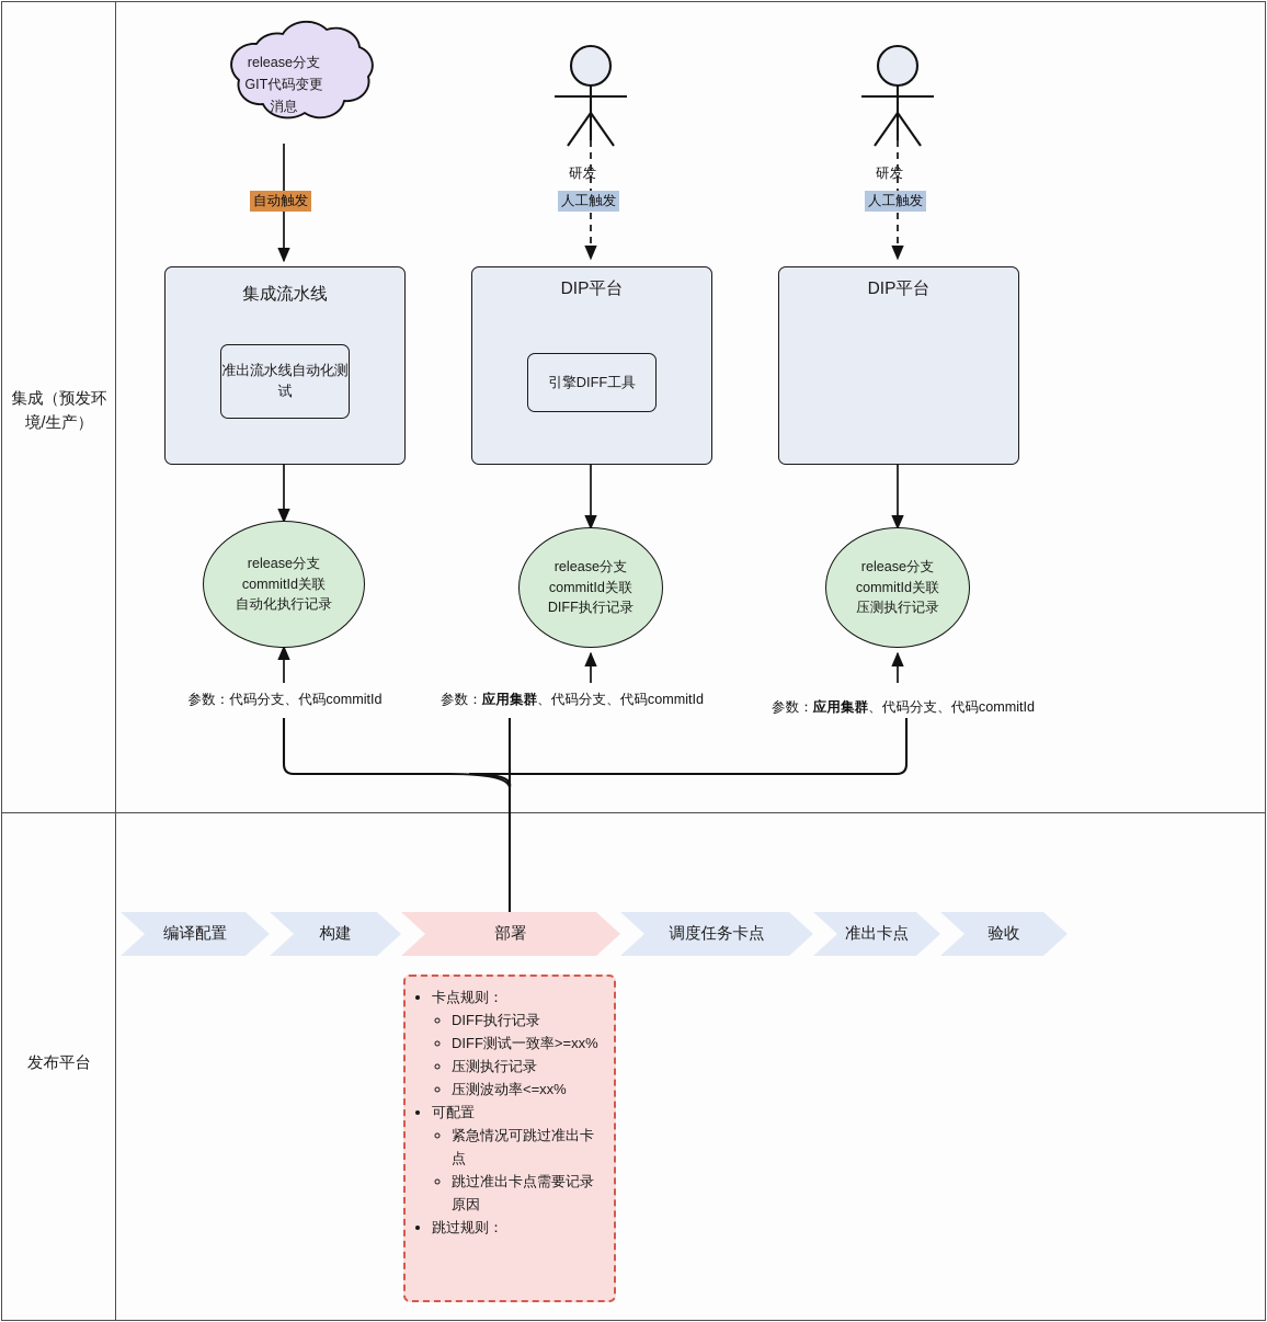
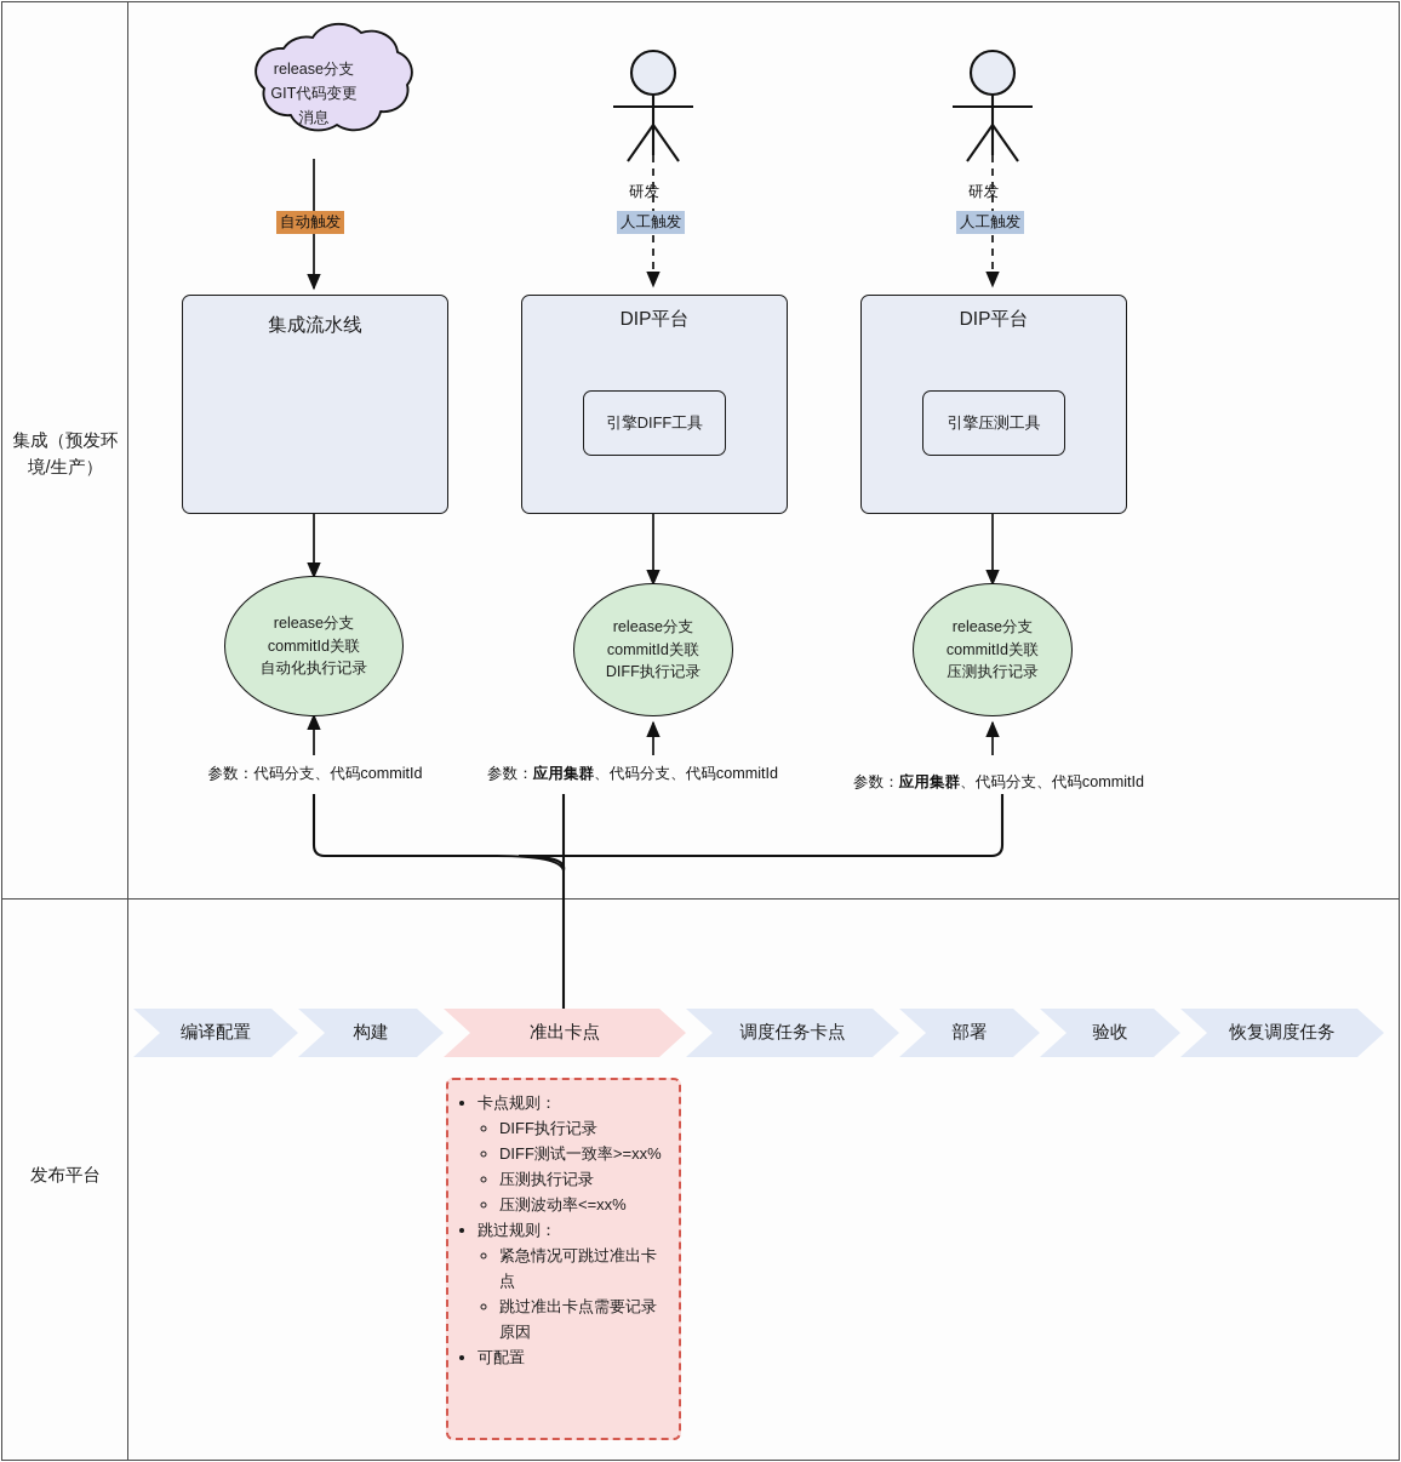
  集成（预发环境/生产）
  发布平台
  release分支
  GIT代码变更
  消息
  自动触发
  研发
  人工触发
  研发
  人工触发
  集成流水线
- 准出流水线自动化测试
  DIP平台
  引擎DIFF工具
  DIP平台
+ 引擎压测工具
  release分支
  commitId关联
  自动化执行记录
  release分支
  commitId关联
  DIFF执行记录
  release分支
  commitId关联
  压测执行记录
  参数：代码分支、代码commitId
  参数：应用集群、代码分支、代码commitId
  参数：应用集群、代码分支、代码commitId
  编译配置
  构建
- 部署
+ 准出卡点
  调度任务卡点
- 准出卡点
+ 部署
  验收
+ 恢复调度任务
  卡点规则：
  DIFF执行记录
  DIFF测试一致率>=xx%
  压测执行记录
  压测波动率<=xx%
- 可配置
+ 跳过规则：
  紧急情况可跳过准出卡点
  跳过准出卡点需要记录原因
- 跳过规则：
+ 可配置
